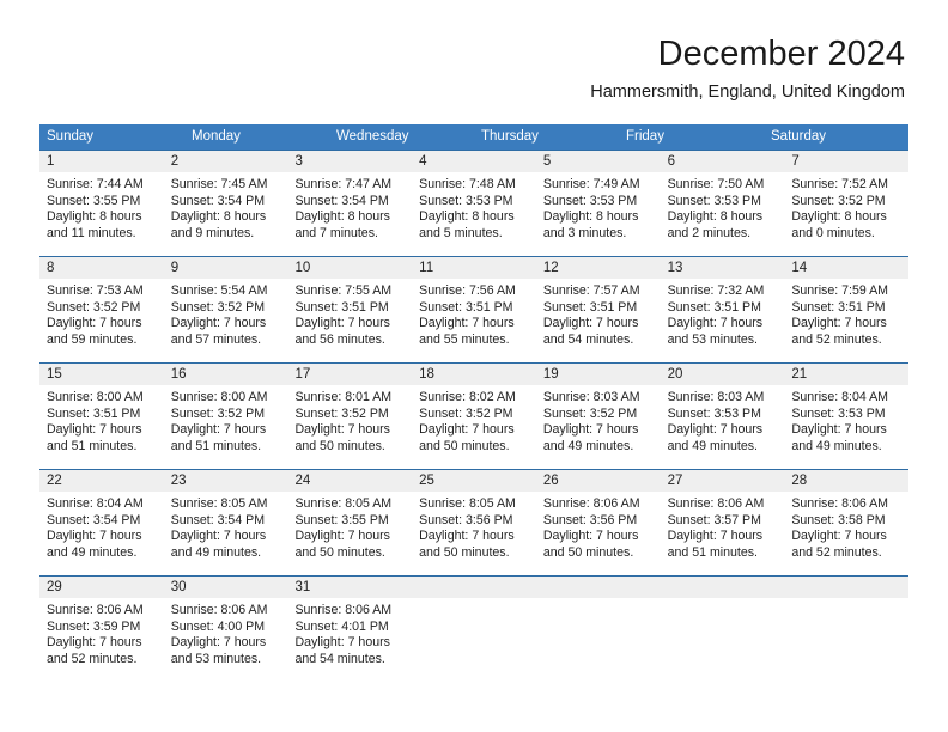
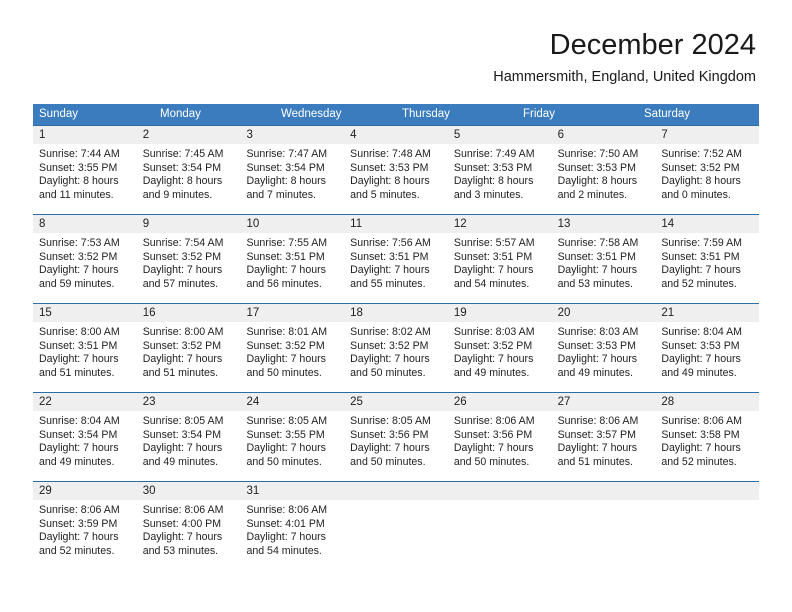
  December 2024
  Hammersmith, England, United Kingdom
  Sunday
  Monday
  Wednesday
  Thursday
  Friday
  Saturday
  1
  Sunrise: 7:44 AM
  Sunset: 3:55 PM
  Daylight: 8 hours
  and 11 minutes.
  2
  Sunrise: 7:45 AM
  Sunset: 3:54 PM
  Daylight: 8 hours
  and 9 minutes.
  3
  Sunrise: 7:47 AM
  Sunset: 3:54 PM
  Daylight: 8 hours
  and 7 minutes.
  4
  Sunrise: 7:48 AM
  Sunset: 3:53 PM
  Daylight: 8 hours
  and 5 minutes.
  5
  Sunrise: 7:49 AM
  Sunset: 3:53 PM
  Daylight: 8 hours
  and 3 minutes.
  6
  Sunrise: 7:50 AM
  Sunset: 3:53 PM
  Daylight: 8 hours
  and 2 minutes.
  7
  Sunrise: 7:52 AM
  Sunset: 3:52 PM
  Daylight: 8 hours
  and 0 minutes.
  8
  Sunrise: 7:53 AM
  Sunset: 3:52 PM
  Daylight: 7 hours
  and 59 minutes.
  9
- Sunrise: 5:54 AM
+ Sunrise: 7:54 AM
  Sunset: 3:52 PM
  Daylight: 7 hours
  and 57 minutes.
  10
  Sunrise: 7:55 AM
  Sunset: 3:51 PM
  Daylight: 7 hours
  and 56 minutes.
  11
  Sunrise: 7:56 AM
  Sunset: 3:51 PM
  Daylight: 7 hours
  and 55 minutes.
  12
- Sunrise: 7:57 AM
+ Sunrise: 5:57 AM
  Sunset: 3:51 PM
  Daylight: 7 hours
  and 54 minutes.
  13
- Sunrise: 7:32 AM
+ Sunrise: 7:58 AM
  Sunset: 3:51 PM
  Daylight: 7 hours
  and 53 minutes.
  14
  Sunrise: 7:59 AM
  Sunset: 3:51 PM
  Daylight: 7 hours
  and 52 minutes.
  15
  Sunrise: 8:00 AM
  Sunset: 3:51 PM
  Daylight: 7 hours
  and 51 minutes.
  16
  Sunrise: 8:00 AM
  Sunset: 3:52 PM
  Daylight: 7 hours
  and 51 minutes.
  17
  Sunrise: 8:01 AM
  Sunset: 3:52 PM
  Daylight: 7 hours
  and 50 minutes.
  18
  Sunrise: 8:02 AM
  Sunset: 3:52 PM
  Daylight: 7 hours
  and 50 minutes.
  19
  Sunrise: 8:03 AM
  Sunset: 3:52 PM
  Daylight: 7 hours
  and 49 minutes.
  20
  Sunrise: 8:03 AM
  Sunset: 3:53 PM
  Daylight: 7 hours
  and 49 minutes.
  21
  Sunrise: 8:04 AM
  Sunset: 3:53 PM
  Daylight: 7 hours
  and 49 minutes.
  22
  Sunrise: 8:04 AM
  Sunset: 3:54 PM
  Daylight: 7 hours
  and 49 minutes.
  23
  Sunrise: 8:05 AM
  Sunset: 3:54 PM
  Daylight: 7 hours
  and 49 minutes.
  24
  Sunrise: 8:05 AM
  Sunset: 3:55 PM
  Daylight: 7 hours
  and 50 minutes.
  25
  Sunrise: 8:05 AM
  Sunset: 3:56 PM
  Daylight: 7 hours
  and 50 minutes.
  26
  Sunrise: 8:06 AM
  Sunset: 3:56 PM
  Daylight: 7 hours
  and 50 minutes.
  27
  Sunrise: 8:06 AM
  Sunset: 3:57 PM
  Daylight: 7 hours
  and 51 minutes.
  28
  Sunrise: 8:06 AM
  Sunset: 3:58 PM
  Daylight: 7 hours
  and 52 minutes.
  29
  Sunrise: 8:06 AM
  Sunset: 3:59 PM
  Daylight: 7 hours
  and 52 minutes.
  30
  Sunrise: 8:06 AM
  Sunset: 4:00 PM
  Daylight: 7 hours
  and 53 minutes.
  31
  Sunrise: 8:06 AM
  Sunset: 4:01 PM
  Daylight: 7 hours
  and 54 minutes.
